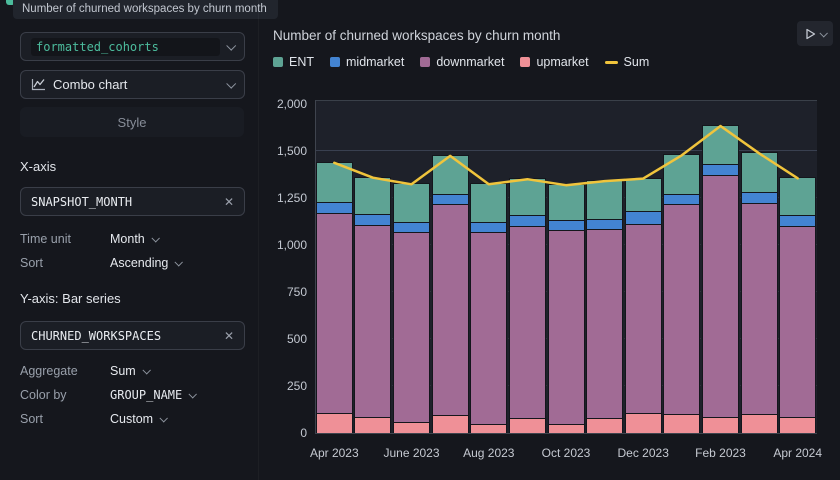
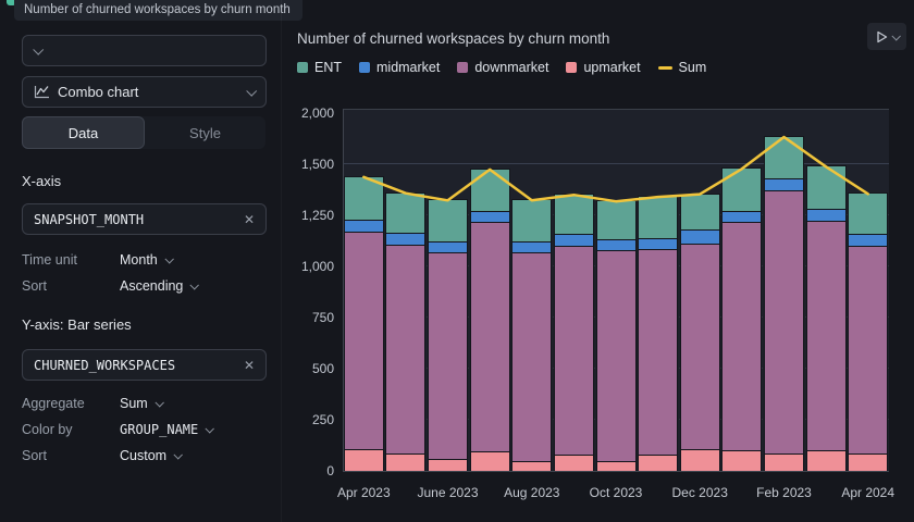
  Number of churned workspaces by churn month
- formatted_cohorts
  Combo chart
+ Data
  Style
  X-axis
  SNAPSHOT_MONTH
  ✕
  Time unit
  Month
  Sort
  Ascending
  Y-axis: Bar series
  CHURNED_WORKSPACES
  ✕
  Aggregate
  Sum
  Color by
  GROUP_NAME
  Sort
  Custom
  Number of churned workspaces by churn month
  ENT
  midmarket
  downmarket
  upmarket
  Sum
  2,000
  1,500
  1,250
  1,000
  750
  500
  250
  0
  Apr 2023
  June 2023
  Aug 2023
  Oct 2023
  Dec 2023
  Feb 2023
  Apr 2024
